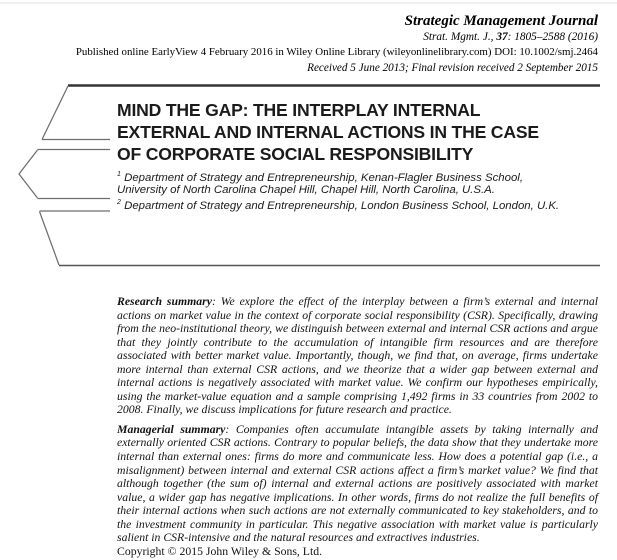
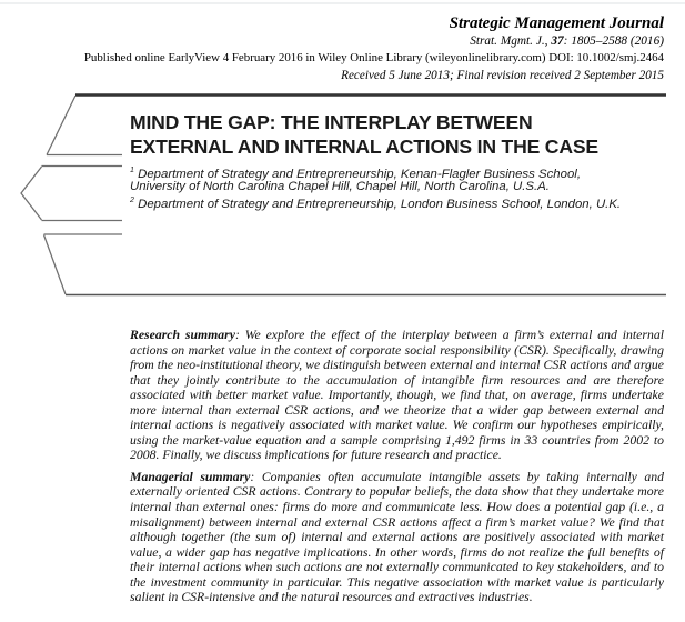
  Strategic Management Journal
  Strat. Mgmt. J., 37: 1805–2588 (2016)
  Published online EarlyView 4 February 2016 in Wiley Online Library (wileyonlinelibrary.com) DOI: 10.1002/smj.2464
  Received 5 June 2013; Final revision received 2 September 2015
- MIND THE GAP: THE INTERPLAY INTERNAL
+ MIND THE GAP: THE INTERPLAY BETWEEN
  EXTERNAL AND INTERNAL ACTIONS IN THE CASE
- OF CORPORATE SOCIAL RESPONSIBILITY
  Department of Strategy and Entrepreneurship, Kenan-Flagler Business School, University of North Carolina Chapel Hill, Chapel Hill, North Carolina, U.S.A.
  Department of Strategy and Entrepreneurship, London Business School, London, U.K.
  Research summary: We explore the effect of the interplay between a firm’s external and internal actions on market value in the context of corporate social responsibility (CSR). Specifically, drawing from the neo-institutional theory, we distinguish between external and internal CSR actions and argue that they jointly contribute to the accumulation of intangible firm resources and are therefore associated with better market value. Importantly, though, we find that, on average, firms undertake more internal than external CSR actions, and we theorize that a wider gap between external and internal actions is negatively associated with market value. We confirm our hypotheses empirically, using the market-value equation and a sample comprising 1,492 firms in 33 countries from 2002 to 2008. Finally, we discuss implications for future research and practice.
  Managerial summary: Companies often accumulate intangible assets by taking internally and externally oriented CSR actions. Contrary to popular beliefs, the data show that they undertake more internal than external ones: firms do more and communicate less. How does a potential gap (i.e., a misalignment) between internal and external CSR actions affect a firm’s market value? We find that although together (the sum of) internal and external actions are positively associated with market value, a wider gap has negative implications. In other words, firms do not realize the full benefits of their internal actions when such actions are not externally communicated to key stakeholders, and to the investment community in particular. This negative association with market value is particularly salient in CSR-intensive and the natural resources and extractives industries.
- Copyright © 2015 John Wiley & Sons, Ltd.
